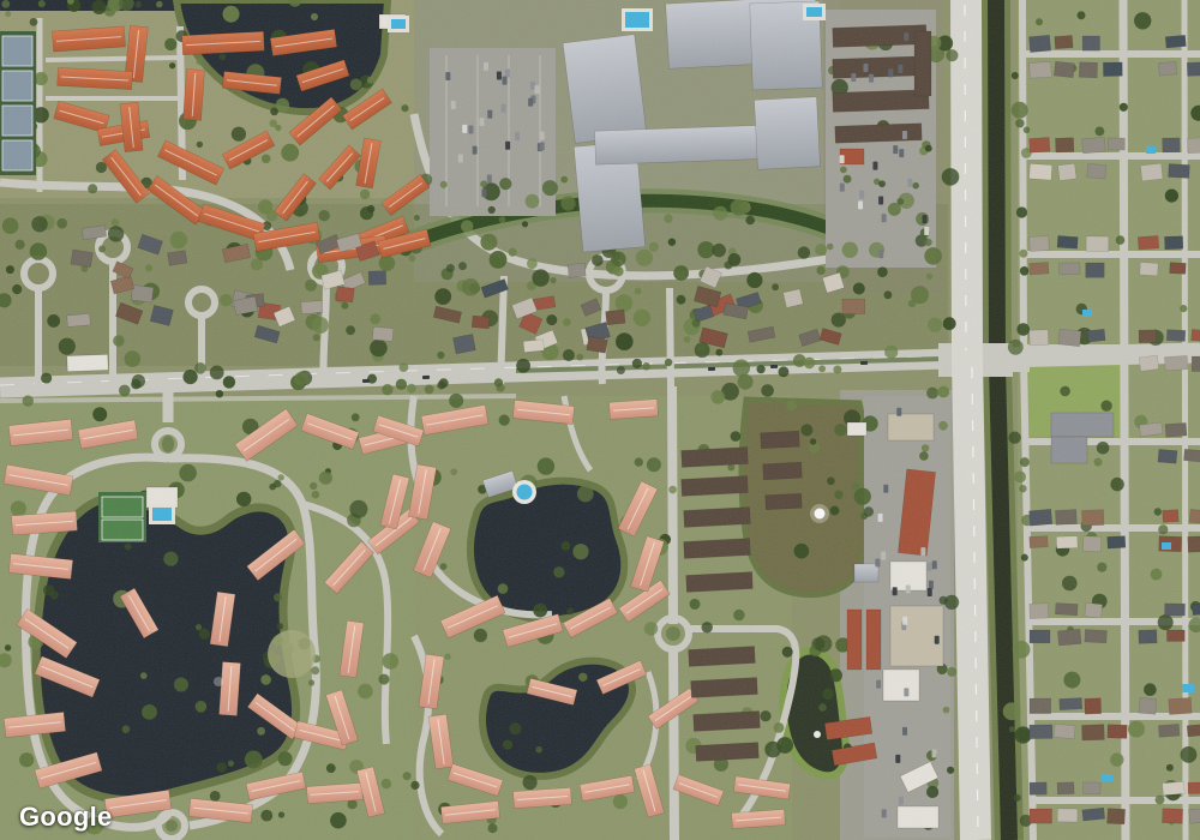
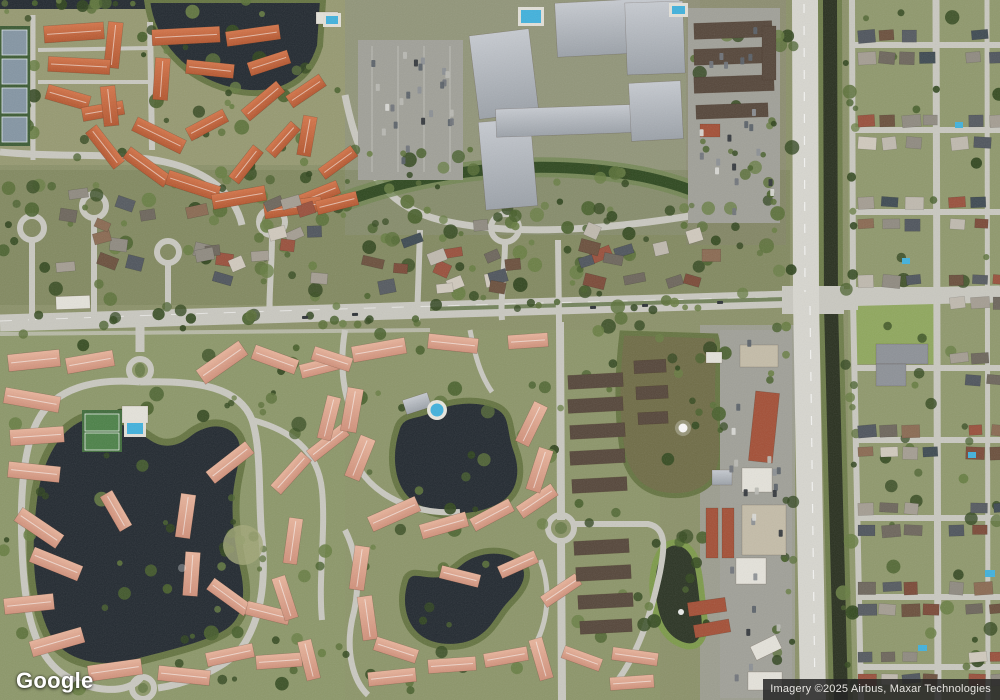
  Google
+ Imagery ©2025 Airbus, Maxar Technologies
